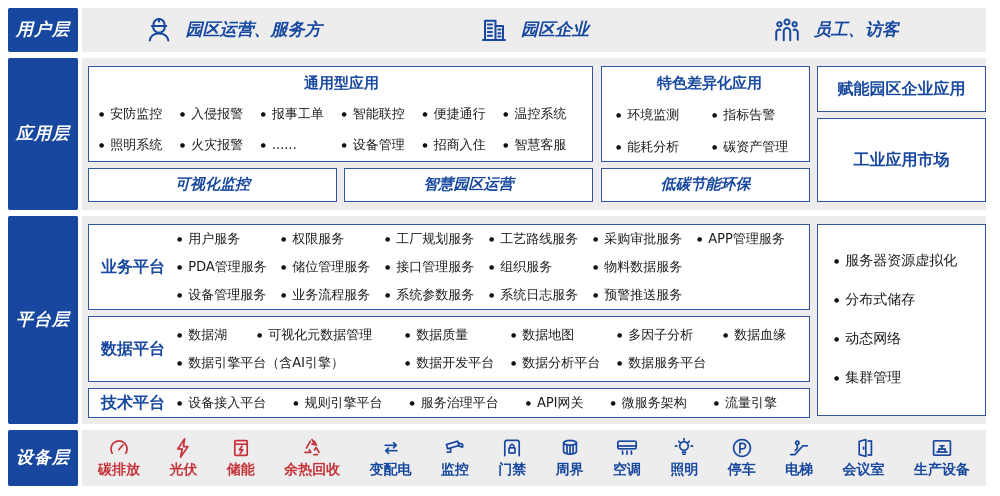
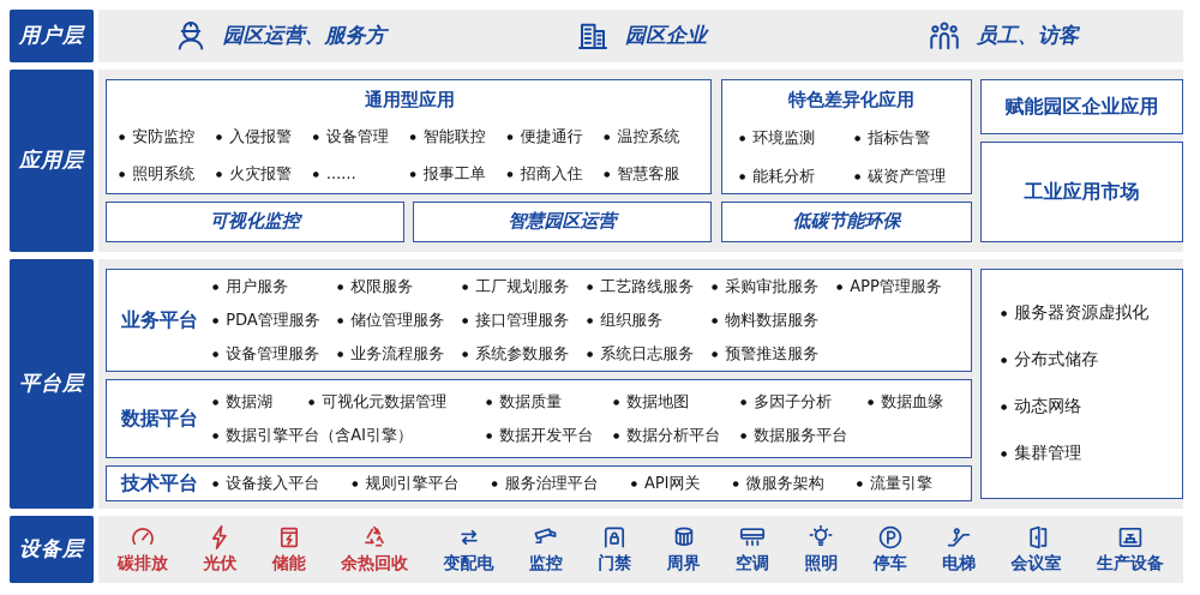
  用户层
  园区运营、服务方
  园区企业
  员工、访客
  应用层
  通用型应用
  安防监控
  入侵报警
- 报事工单
+ 设备管理
  智能联控
  便捷通行
  温控系统
  照明系统
  火灾报警
  ......
- 设备管理
+ 报事工单
  招商入住
  智慧客服
  特色差异化应用
  环境监测
  指标告警
  能耗分析
  碳资产管理
  赋能园区企业应用
  工业应用市场
  可视化监控
  智慧园区运营
  低碳节能环保
  平台层
  业务平台
  用户服务
  权限服务
  工厂规划服务
  工艺路线服务
  采购审批服务
  APP管理服务
  PDA管理服务
  储位管理服务
  接口管理服务
  组织服务
  物料数据服务
  设备管理服务
  业务流程服务
  系统参数服务
  系统日志服务
  预警推送服务
  数据平台
  数据湖
  可视化元数据管理
  数据质量
  数据地图
  多因子分析
  数据血缘
  数据引擎平台（含AI引擎）
  数据开发平台
  数据分析平台
  数据服务平台
  技术平台
  设备接入平台
  规则引擎平台
  服务治理平台
  API网关
  微服务架构
  流量引擎
  服务器资源虚拟化
  分布式储存
  动态网络
  集群管理
  设备层
  碳排放
  光伏
  储能
  余热回收
  变配电
  监控
  门禁
  周界
  空调
  照明
  停车
  电梯
  会议室
  生产设备
